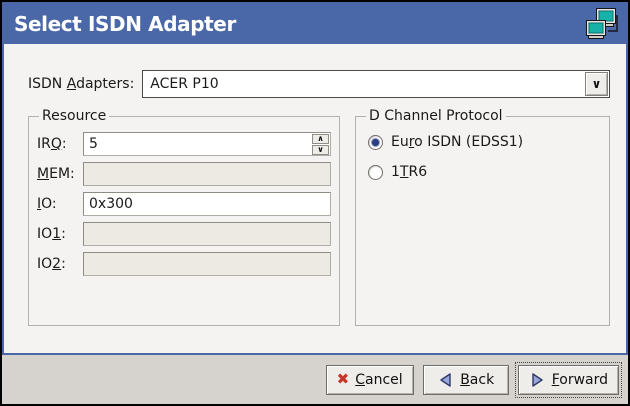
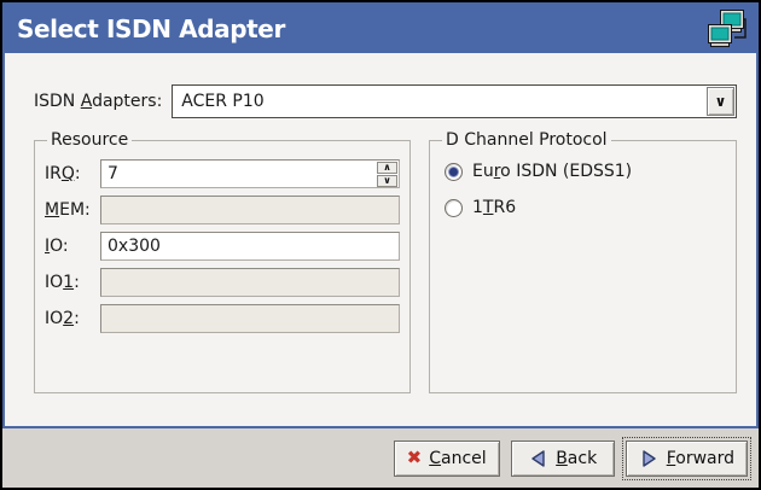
  Select ISDN Adapter
  ISDN Adapters:
  ACER P10
  ∨
  Resource
  IRQ:
- 5
+ 7
  ∧
  ∨
  MEM:
  IO:
  0x300
  IO1:
  IO2:
  D Channel Protocol
  Euro ISDN (EDSS1)
  1TR6
  ✖
  Cancel
  Back
  Forward
